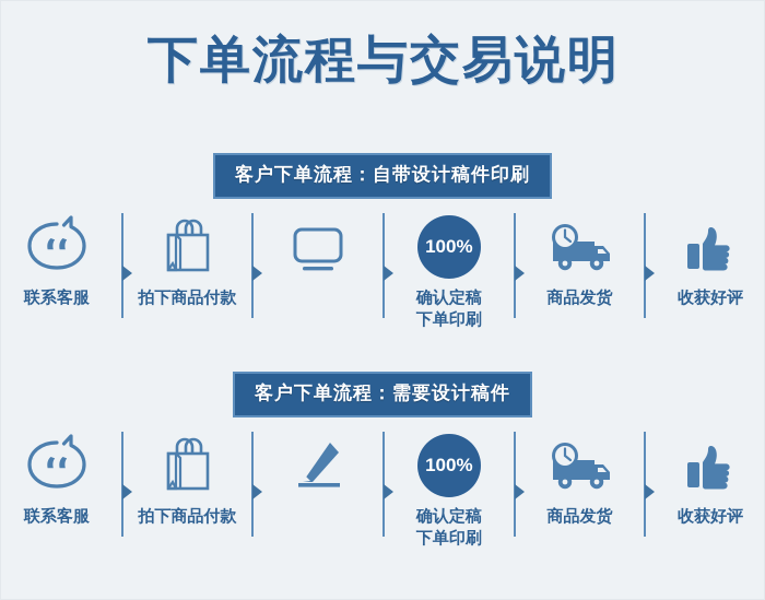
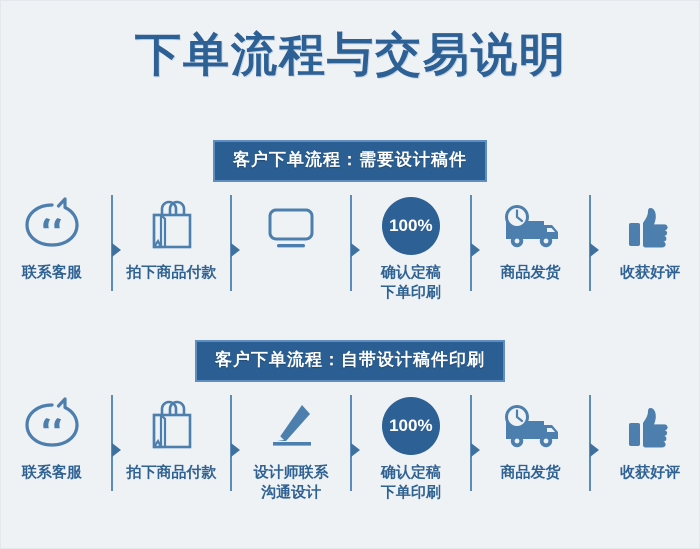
  下单流程与交易说明
- 客户下单流程：自带设计稿件印刷
+ 客户下单流程：需要设计稿件
  联系客服
  拍下商品付款
  100%
  确认定稿
  下单印刷
  商品发货
  收获好评
- 客户下单流程：需要设计稿件
+ 客户下单流程：自带设计稿件印刷
  联系客服
  拍下商品付款
+ 设计师联系
+ 沟通设计
  100%
  确认定稿
  下单印刷
  商品发货
  收获好评
